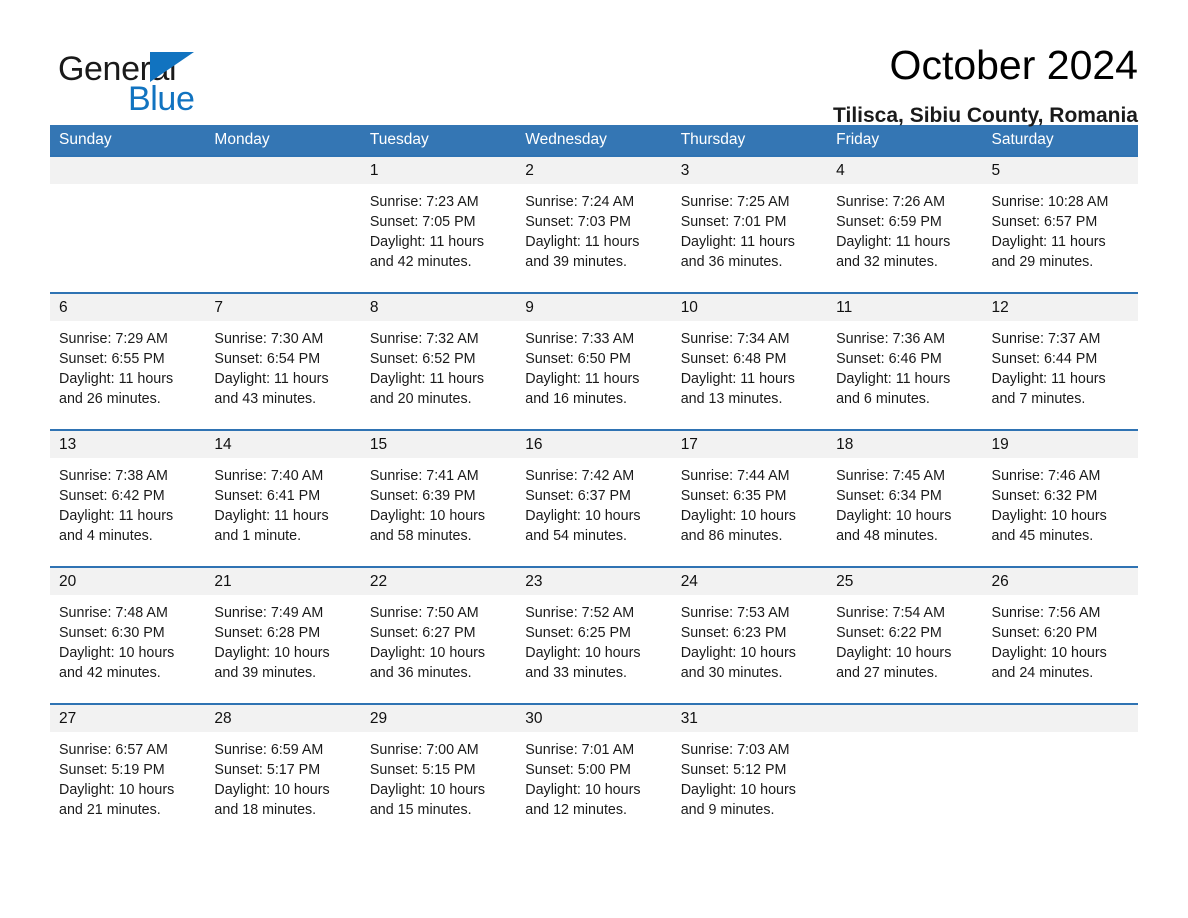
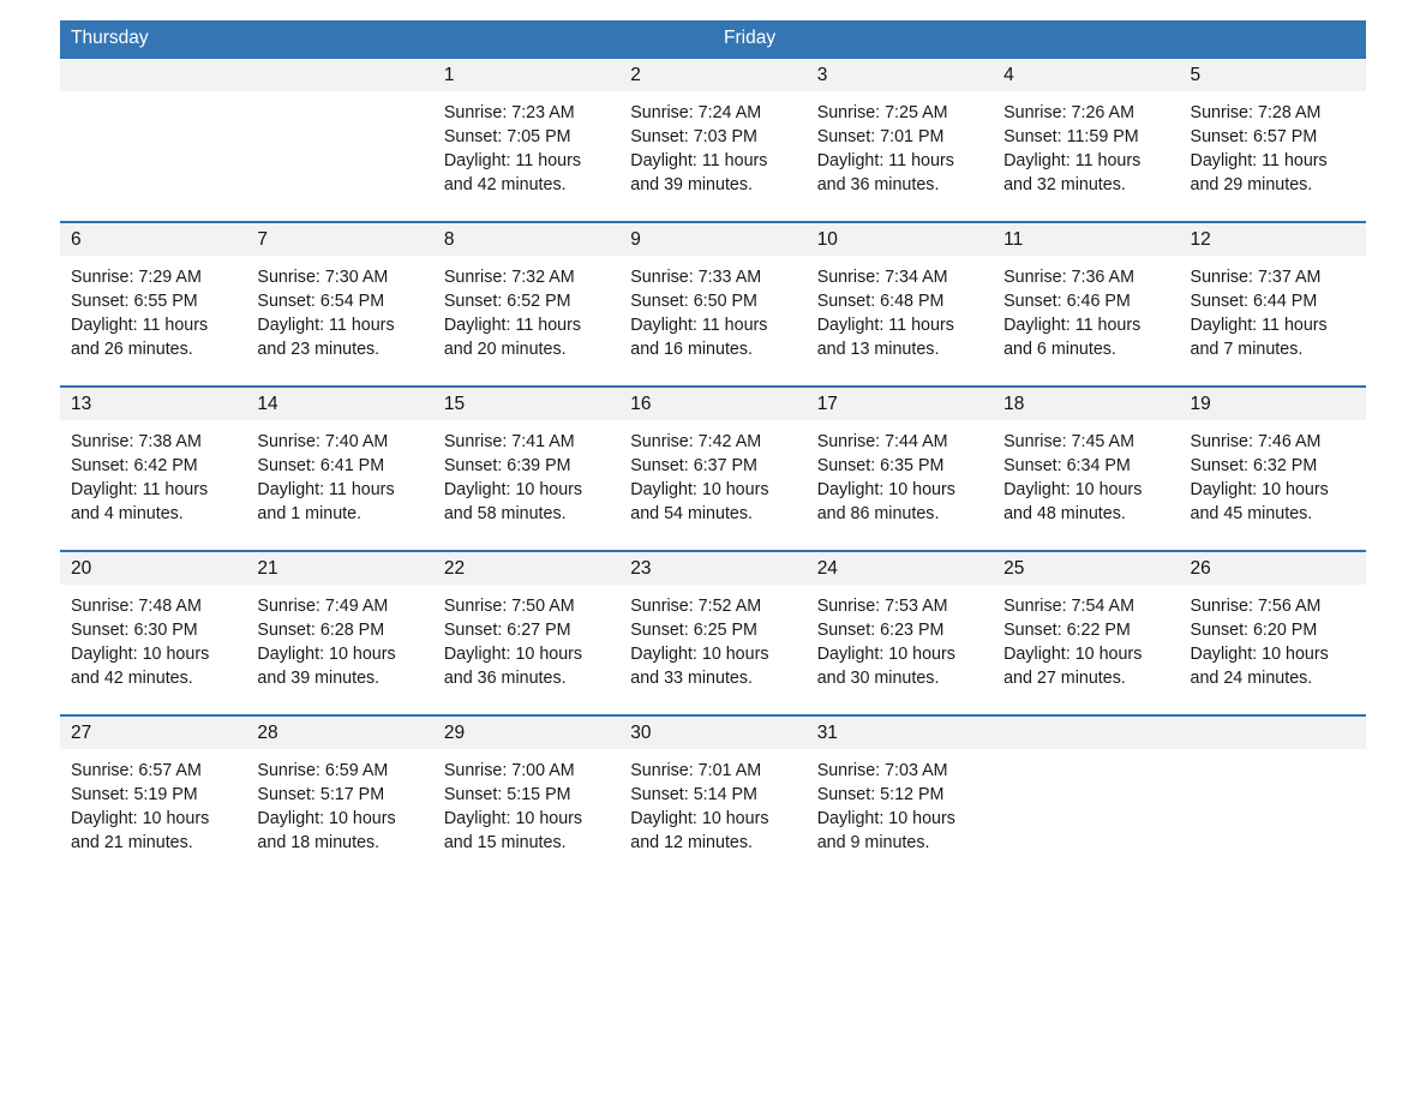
- General
- Blue
- October 2024
- Tilisca, Sibiu County, Romania
- Sunday
- Monday
- Tuesday
- Wednesday
  Thursday
  Friday
- Saturday
  1
  2
  3
  4
  5
  Sunrise: 7:23 AM
  Sunset: 7:05 PM
  Daylight: 11 hours
  and 42 minutes.
  Sunrise: 7:24 AM
  Sunset: 7:03 PM
  Daylight: 11 hours
  and 39 minutes.
  Sunrise: 7:25 AM
  Sunset: 7:01 PM
  Daylight: 11 hours
  and 36 minutes.
  Sunrise: 7:26 AM
- Sunset: 6:59 PM
+ Sunset: 11:59 PM
  Daylight: 11 hours
  and 32 minutes.
- Sunrise: 10:28 AM
+ Sunrise: 7:28 AM
  Sunset: 6:57 PM
  Daylight: 11 hours
  and 29 minutes.
  6
  7
  8
  9
  10
  11
  12
  Sunrise: 7:29 AM
  Sunset: 6:55 PM
  Daylight: 11 hours
  and 26 minutes.
  Sunrise: 7:30 AM
  Sunset: 6:54 PM
  Daylight: 11 hours
- and 43 minutes.
+ and 23 minutes.
  Sunrise: 7:32 AM
  Sunset: 6:52 PM
  Daylight: 11 hours
  and 20 minutes.
  Sunrise: 7:33 AM
  Sunset: 6:50 PM
  Daylight: 11 hours
  and 16 minutes.
  Sunrise: 7:34 AM
  Sunset: 6:48 PM
  Daylight: 11 hours
  and 13 minutes.
  Sunrise: 7:36 AM
  Sunset: 6:46 PM
  Daylight: 11 hours
  and 6 minutes.
  Sunrise: 7:37 AM
  Sunset: 6:44 PM
  Daylight: 11 hours
  and 7 minutes.
  13
  14
  15
  16
  17
  18
  19
  Sunrise: 7:38 AM
  Sunset: 6:42 PM
  Daylight: 11 hours
  and 4 minutes.
  Sunrise: 7:40 AM
  Sunset: 6:41 PM
  Daylight: 11 hours
  and 1 minute.
  Sunrise: 7:41 AM
  Sunset: 6:39 PM
  Daylight: 10 hours
  and 58 minutes.
  Sunrise: 7:42 AM
  Sunset: 6:37 PM
  Daylight: 10 hours
  and 54 minutes.
  Sunrise: 7:44 AM
  Sunset: 6:35 PM
  Daylight: 10 hours
  and 86 minutes.
  Sunrise: 7:45 AM
  Sunset: 6:34 PM
  Daylight: 10 hours
  and 48 minutes.
  Sunrise: 7:46 AM
  Sunset: 6:32 PM
  Daylight: 10 hours
  and 45 minutes.
  20
  21
  22
  23
  24
  25
  26
  Sunrise: 7:48 AM
  Sunset: 6:30 PM
  Daylight: 10 hours
  and 42 minutes.
  Sunrise: 7:49 AM
  Sunset: 6:28 PM
  Daylight: 10 hours
  and 39 minutes.
  Sunrise: 7:50 AM
  Sunset: 6:27 PM
  Daylight: 10 hours
  and 36 minutes.
  Sunrise: 7:52 AM
  Sunset: 6:25 PM
  Daylight: 10 hours
  and 33 minutes.
  Sunrise: 7:53 AM
  Sunset: 6:23 PM
  Daylight: 10 hours
  and 30 minutes.
  Sunrise: 7:54 AM
  Sunset: 6:22 PM
  Daylight: 10 hours
  and 27 minutes.
  Sunrise: 7:56 AM
  Sunset: 6:20 PM
  Daylight: 10 hours
  and 24 minutes.
  27
  28
  29
  30
  31
  Sunrise: 6:57 AM
  Sunset: 5:19 PM
  Daylight: 10 hours
  and 21 minutes.
  Sunrise: 6:59 AM
  Sunset: 5:17 PM
  Daylight: 10 hours
  and 18 minutes.
  Sunrise: 7:00 AM
  Sunset: 5:15 PM
  Daylight: 10 hours
  and 15 minutes.
  Sunrise: 7:01 AM
- Sunset: 5:00 PM
+ Sunset: 5:14 PM
  Daylight: 10 hours
  and 12 minutes.
  Sunrise: 7:03 AM
  Sunset: 5:12 PM
  Daylight: 10 hours
  and 9 minutes.
